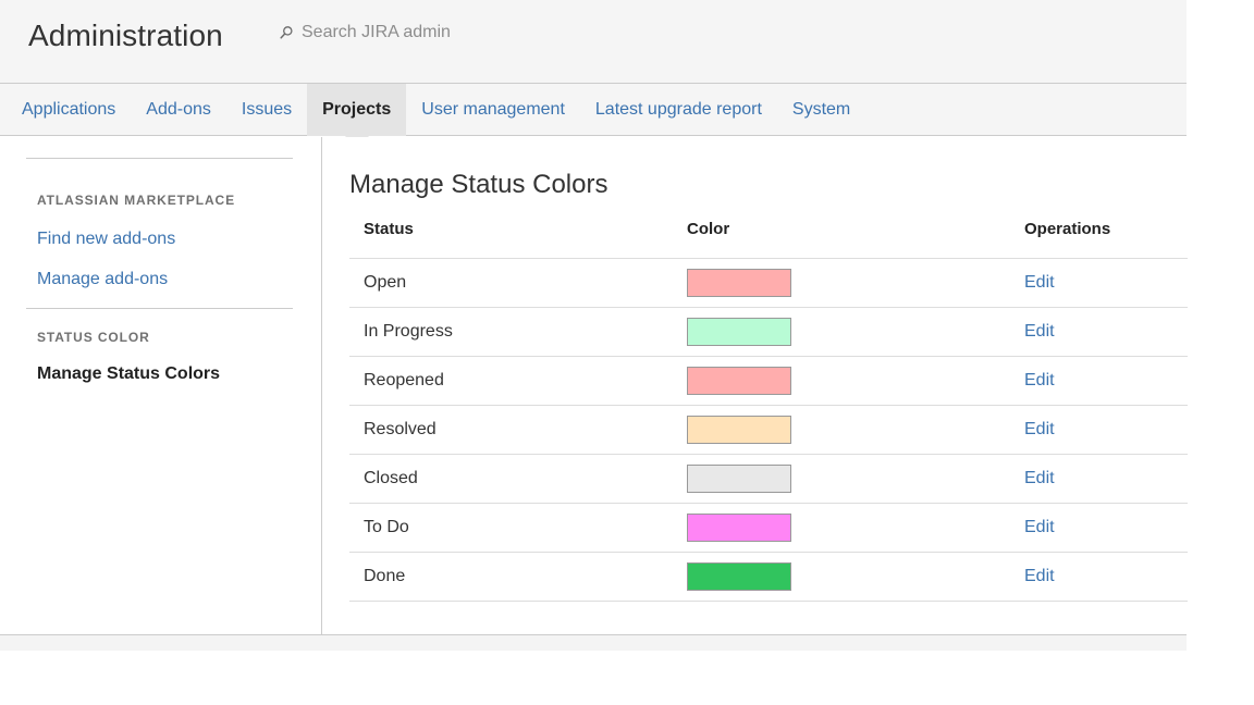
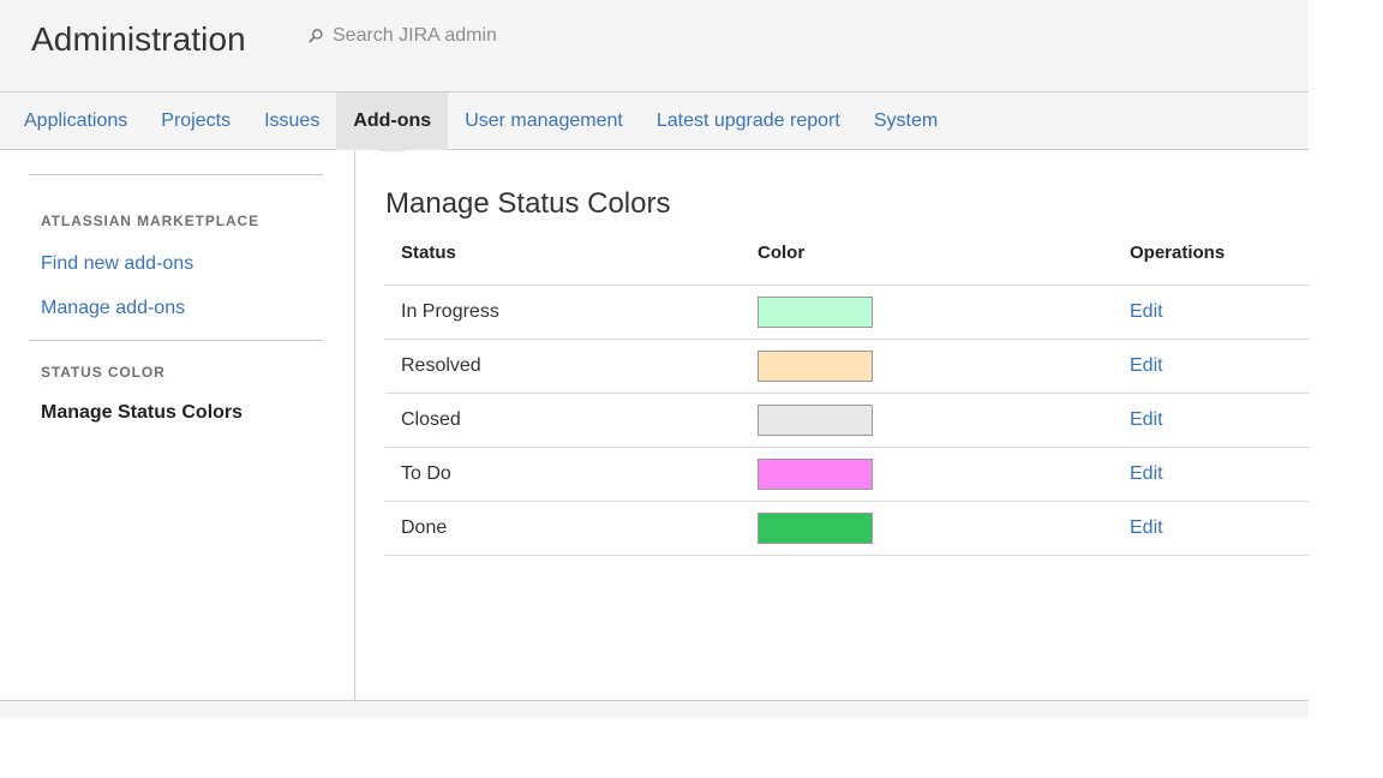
  Administration
  Search JIRA admin
  Applications
- Add-ons
+ Projects
  Issues
- Projects
+ Add-ons
  User management
  Latest upgrade report
  System
  ATLASSIAN MARKETPLACE
  Find new add-ons
  Manage add-ons
  STATUS COLOR
  Manage Status Colors
  Manage Status Colors
  Status	Color	Operations
- Open		Edit
  In Progress		Edit
- Reopened		Edit
  Resolved		Edit
  Closed		Edit
  To Do		Edit
  Done		Edit
